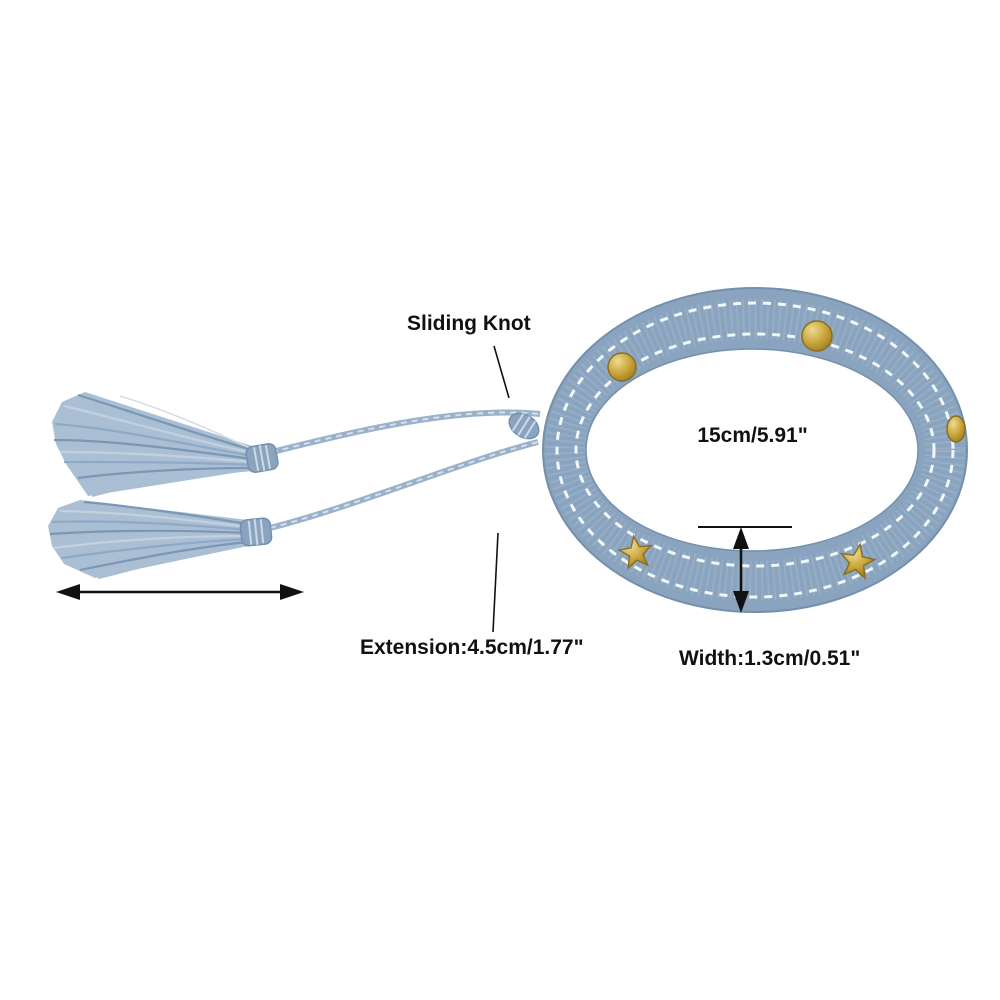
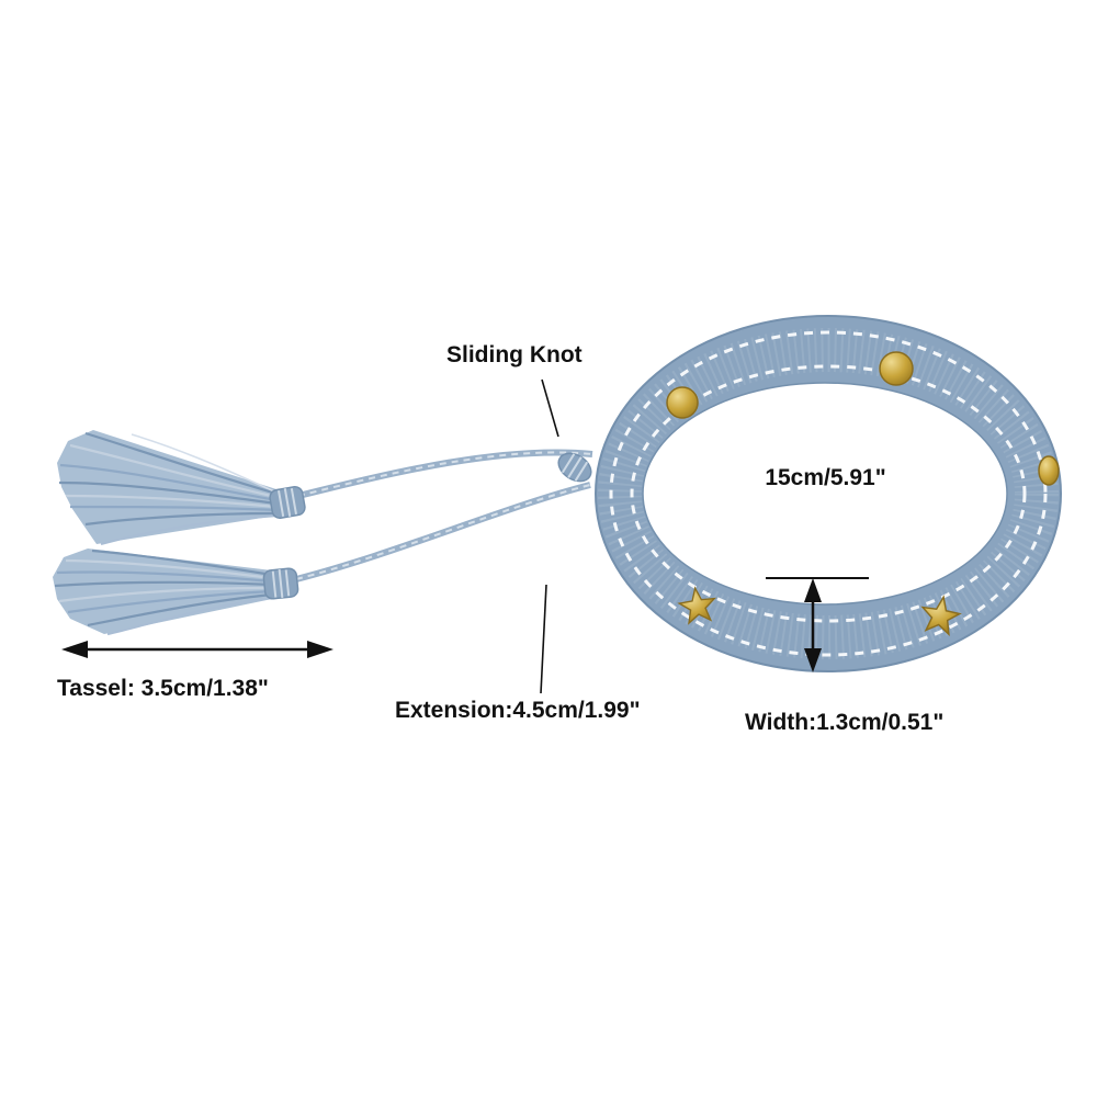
  Sliding Knot
  15cm/5.91"
+ Tassel: 3.5cm/1.38"
- Extension:4.5cm/1.77"
+ Extension:4.5cm/1.99"
  Width:1.3cm/0.51"
